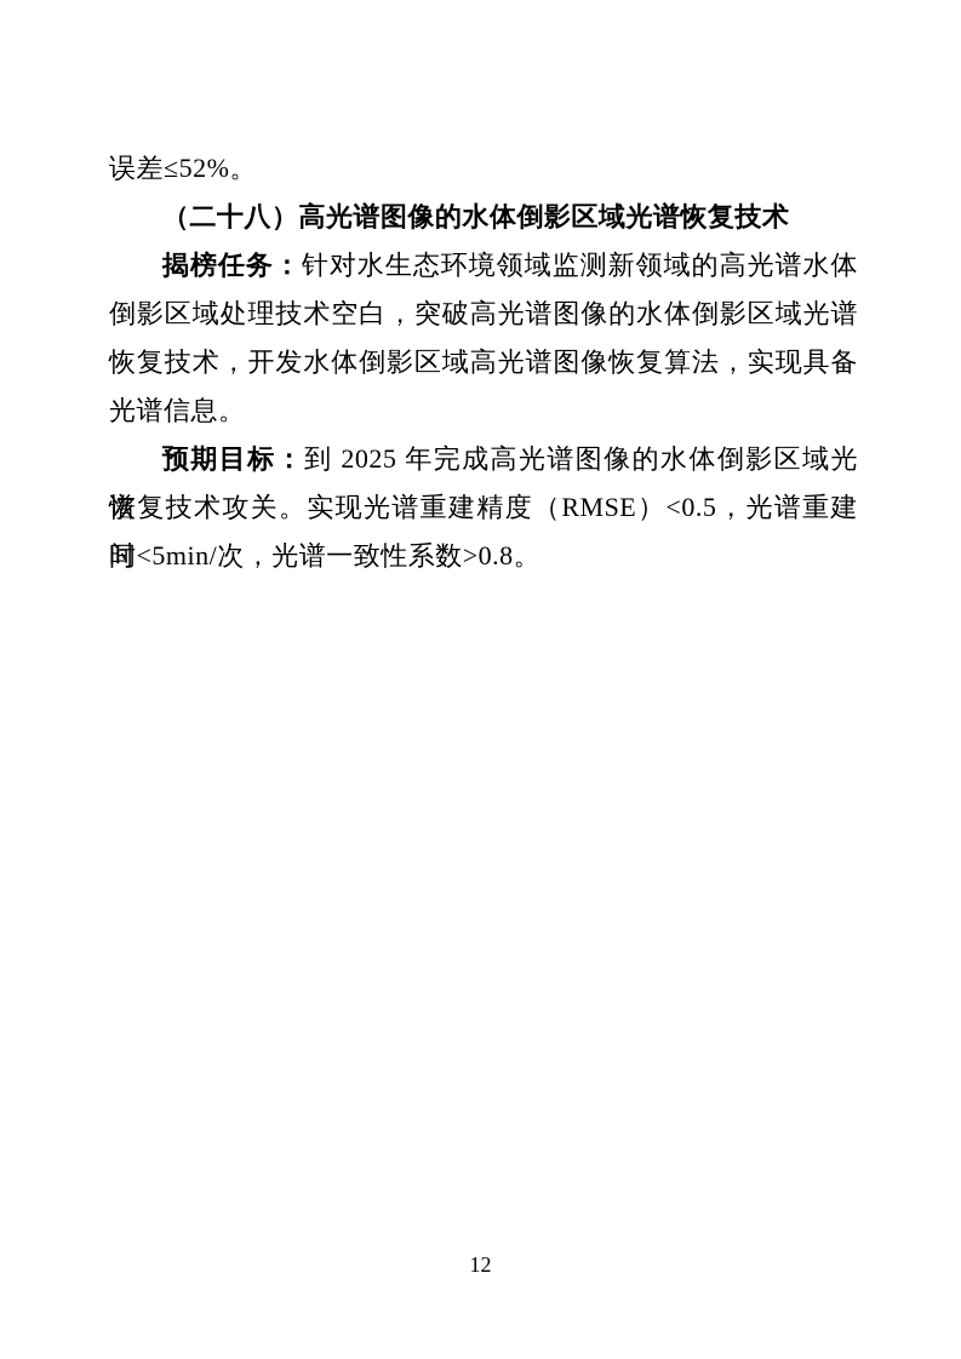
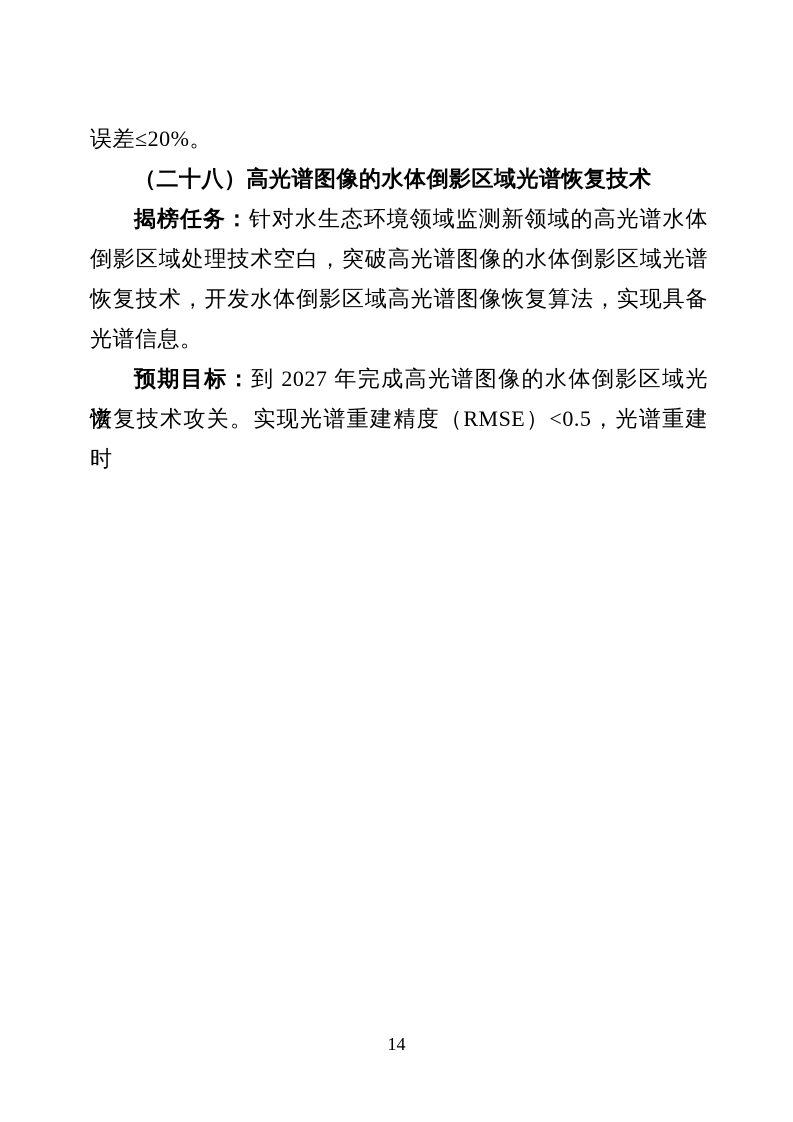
- 误差≤52%。
+ 误差≤20%。
  （二十八）高光谱图像的水体倒影区域光谱恢复技术
  揭榜任务：针对水生态环境领域监测新领域的高光谱水体
  倒影区域处理技术空白，突破高光谱图像的水体倒影区域光谱
  恢复技术，开发水体倒影区域高光谱图像恢复算法，实现具备
  光谱信息。
- 预期目标：到 2025 年完成高光谱图像的水体倒影区域光谱
+ 预期目标：到 2027 年完成高光谱图像的水体倒影区域光谱
  恢复技术攻关。实现光谱重建精度（RMSE）<0.5，光谱重建时
- 间<5min/次，光谱一致性系数>0.8。
- 12
+ 14
